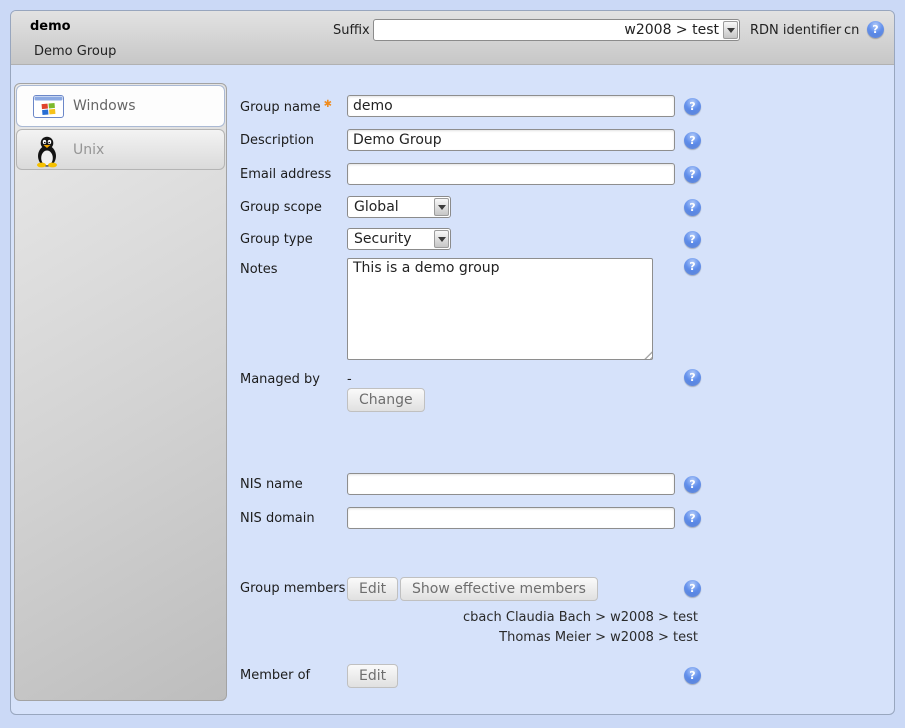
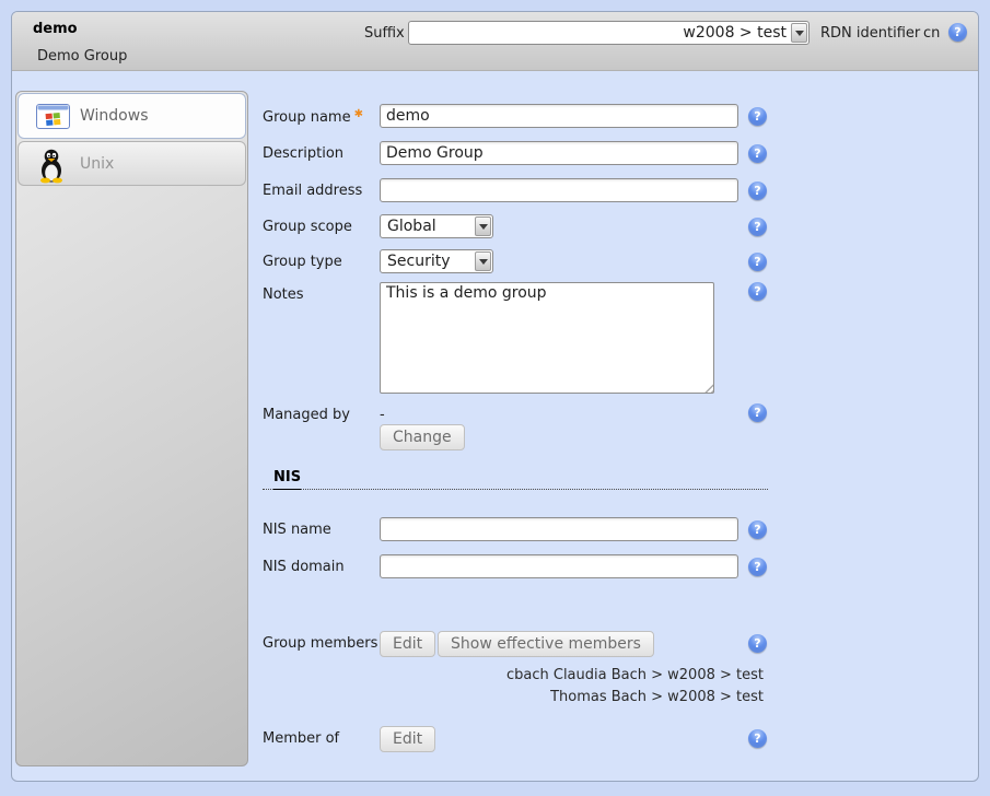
  demo
  Demo Group
  Suffix
  w2008 > test
  RDN identifier
  cn
  ?
  Windows
  Unix
  Group name ✱
  demo
  ?
  Description
  Demo Group
  ?
  Email address
  ?
  Group scope
  Global
  ?
  Group type
  Security
  ?
  Notes
  This is a demo group
  ?
  Managed by
  -
  Change
  ?
+ NIS
  NIS name
  ?
  NIS domain
  ?
  Group members
  Edit
  Show effective members
  ?
  cbach Claudia Bach > w2008 > test
- Thomas Meier > w2008 > test
+ Thomas Bach > w2008 > test
  Member of
  Edit
  ?
